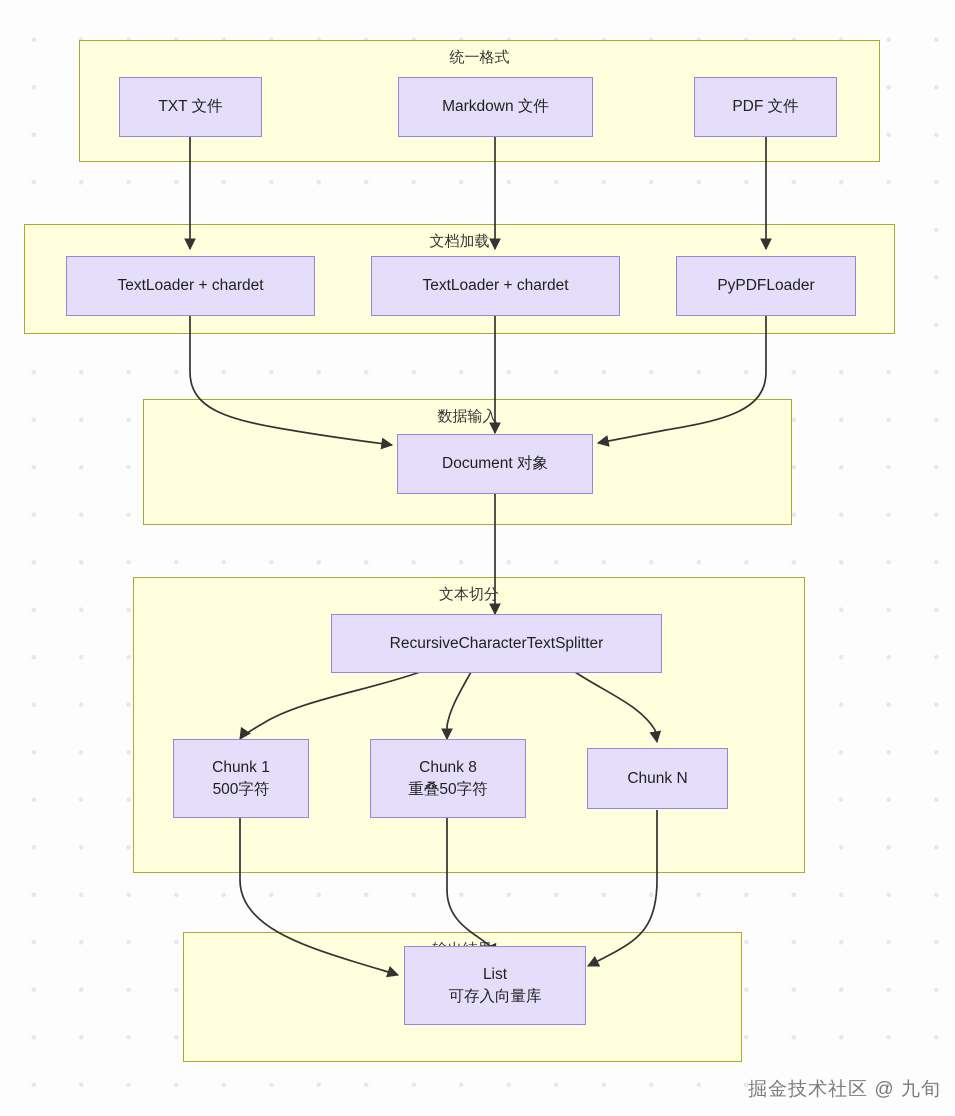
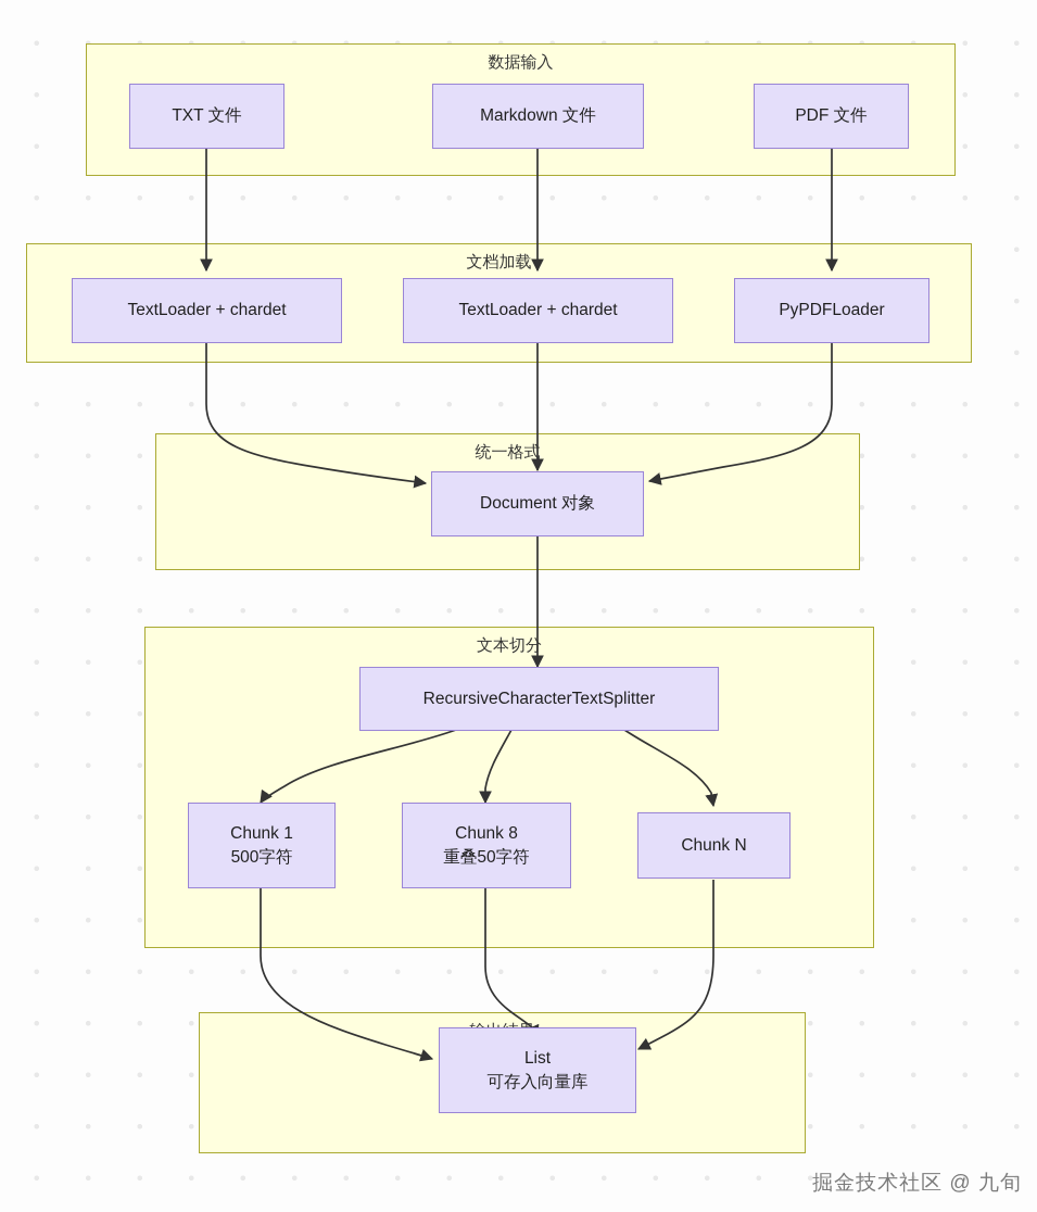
- 统一格式
+ 数据输入
  文档加载
- 数据输入
+ 统一格式
  文本切分
  TXT 文件
  Markdown 文件
  PDF 文件
  TextLoader + chardet
  TextLoader + chardet
  PyPDFLoader
  Document 对象
  RecursiveCharacterTextSplitter
  Chunk 1
  500字符
  Chunk 8
  重叠50字符
  Chunk N
  List
  可存入向量库
  掘金技术社区 @ 九旬
